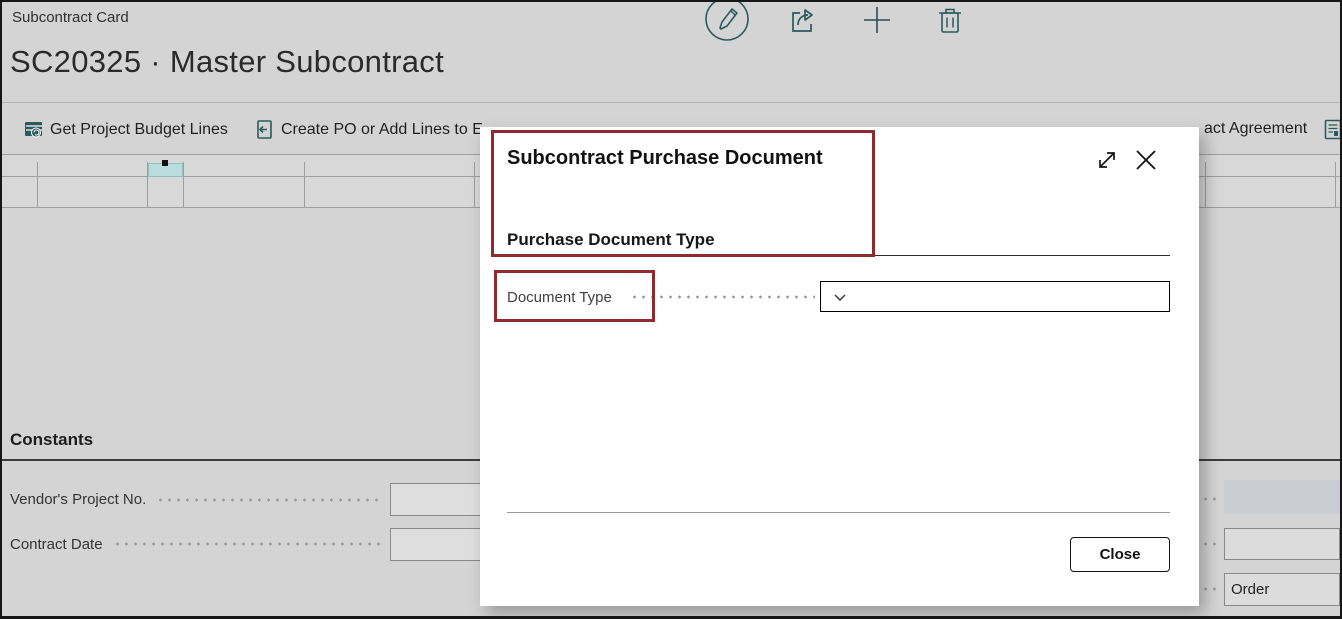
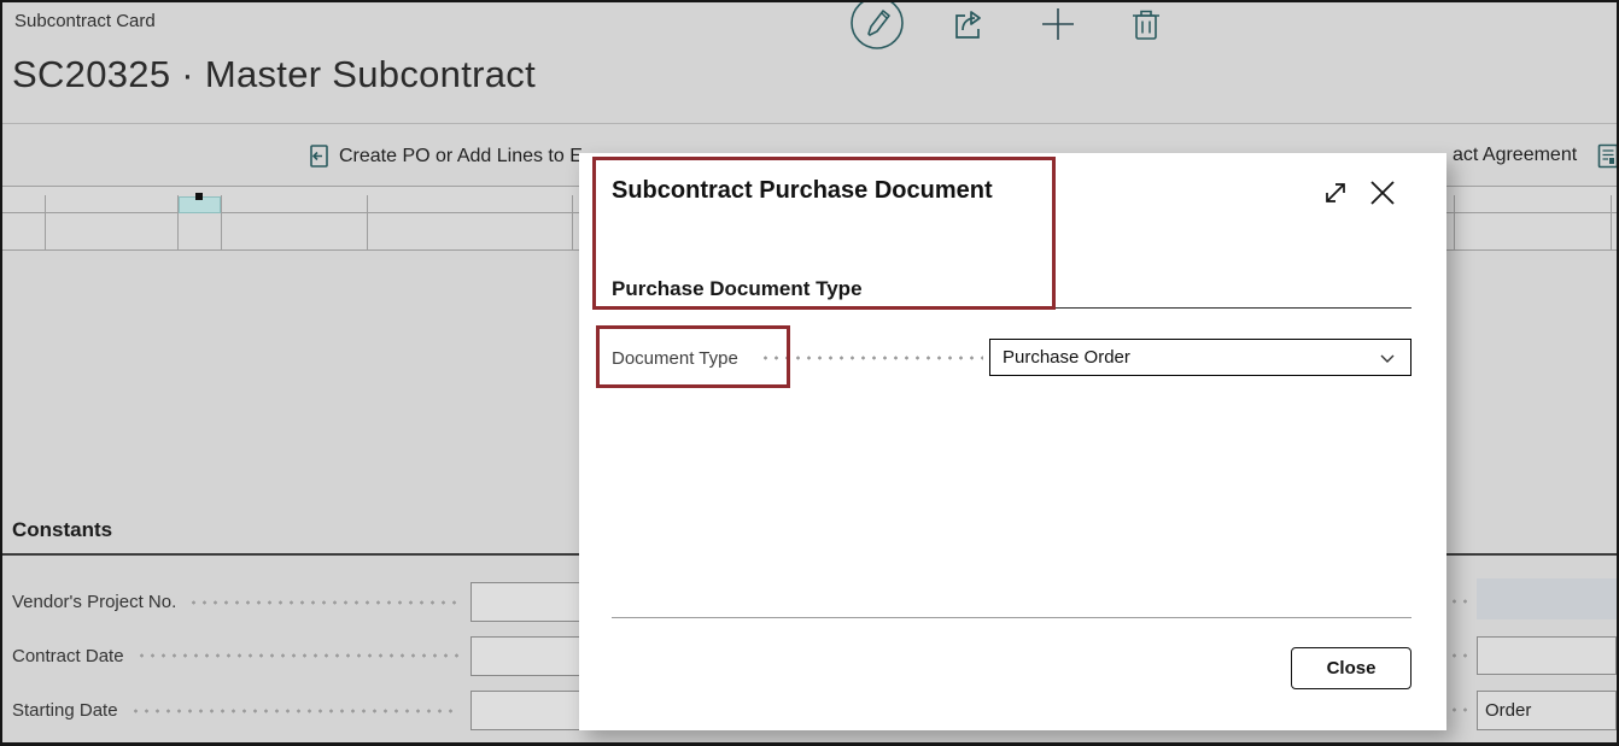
  Subcontract Card
  SC20325 · Master Subcontract
- Get Project Budget Lines
  Create PO or Add Lines to E
  act Agreement
  Constants
  Vendor's Project No.
  Contract Date
+ Starting Date
  Order
  Subcontract Purchase Document
  Purchase Document Type
  Document Type
+ Purchase Order
  Close
